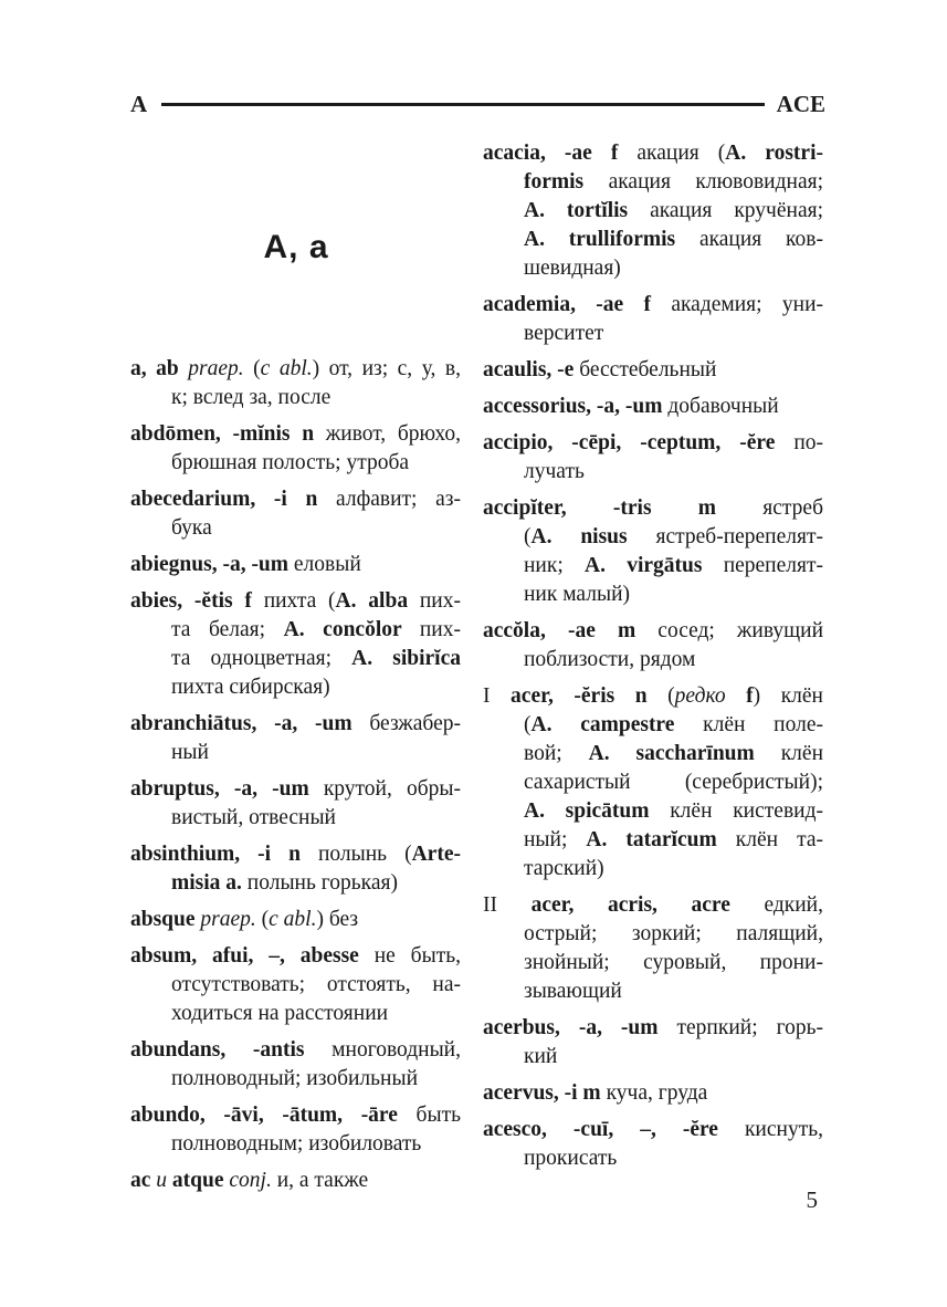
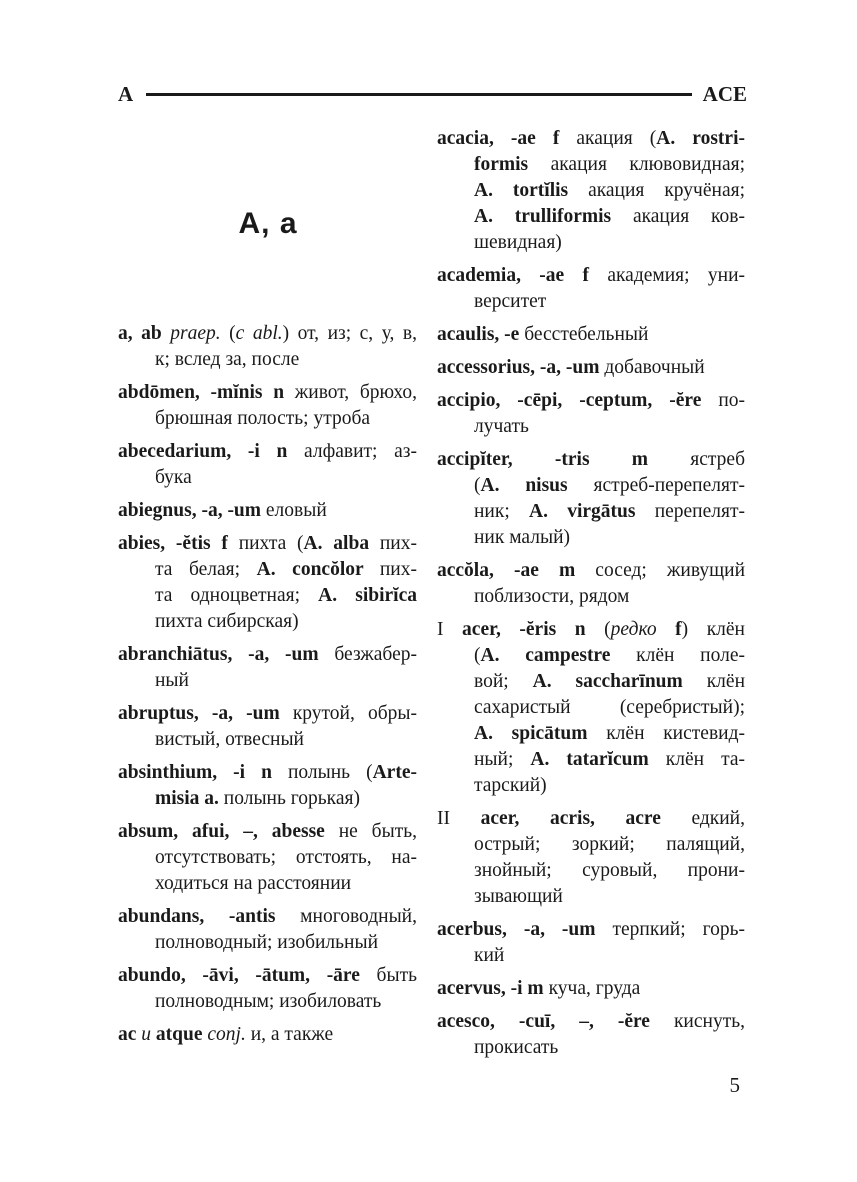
  A
  ACE
  A, a
  a, ab praep. (c abl.) от, из; с, у, в,
  к; вслед за, после
  abdōmen, -mĭnis n живот, брюхо,
  брюшная полость; утроба
  abecedarium, -i n алфавит; аз-
  бука
  abiegnus, -a, -um еловый
  abies, -ĕtis f пихта (A. alba пих-
  та белая; A. concŏlor пих-
  та одноцветная; A. sibirĭca
  пихта сибирская)
  abranchiātus, -a, -um безжабер-
  ный
  abruptus, -a, -um крутой, обры-
  вистый, отвесный
  absinthium, -i n полынь (Arte-
  misia a. полынь горькая)
- absque praep. (c abl.) без
  absum, afui, –, abesse не быть,
  отсутствовать; отстоять, на-
  ходиться на расстоянии
  abundans, -antis многоводный,
  полноводный; изобильный
  abundo, -āvi, -ātum, -āre быть
  полноводным; изобиловать
  ac и atque conj. и, а также
  acacia, -ae f акация (A. rostri-
  formis акация клювовидная;
  A. tortĭlis акация кручёная;
  A. trulliformis акация ков-
  шевидная)
  academia, -ae f академия; уни-
  верситет
  acaulis, -e бесстебельный
  accessorius, -a, -um добавочный
  accipio, -cēpi, -ceptum, -ĕre по-
  лучать
  accipĭter, -tris m ястреб
  (A. nisus ястреб-перепелят-
  ник; A. virgātus перепелят-
  ник малый)
  accŏla, -ae m сосед; живущий
  поблизости, рядом
  I acer, -ĕris n (редко f) клён
  (A. campestre клён поле-
  вой; A. saccharīnum клён
  сахаристый (серебристый);
  A. spicātum клён кистевид-
  ный; A. tatarĭcum клён та-
  тарский)
  II acer, acris, acre едкий,
  острый; зоркий; палящий,
  знойный; суровый, прони-
  зывающий
  acerbus, -a, -um терпкий; горь-
  кий
  acervus, -i m куча, груда
  acesco, -cuī, –, -ĕre киснуть,
  прокисать
  5
